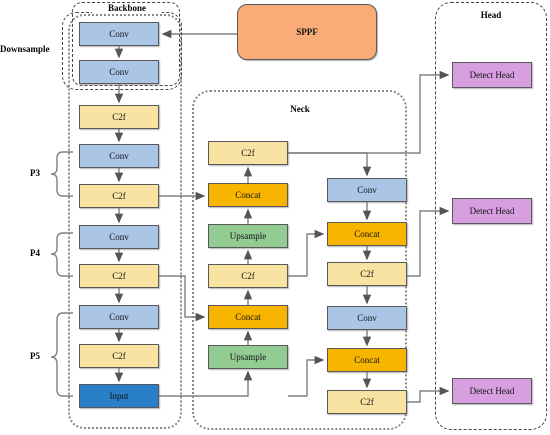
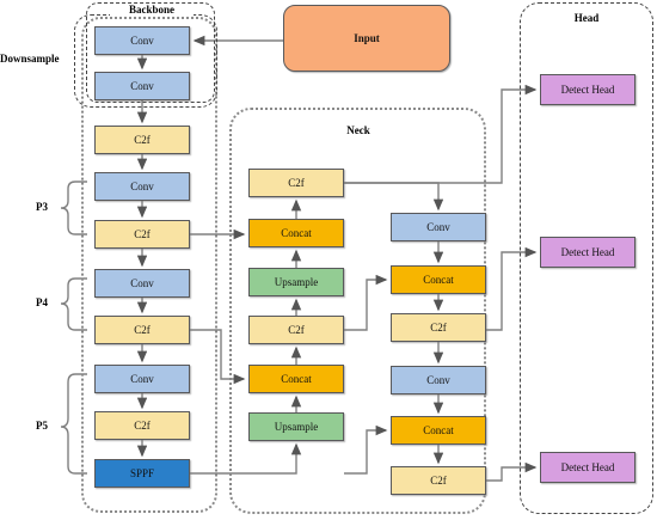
  Backbone
  Downsample
  Neck
  Head
  P3
  P4
  P5
- SPPF
+ Input
  Conv
  Conv
  C2f
  Conv
  C2f
  Conv
  C2f
  Conv
  C2f
- Input
+ SPPF
  C2f
  Concat
  Upsample
  C2f
  Concat
  Upsample
  Conv
  Concat
  C2f
  Conv
  Concat
  C2f
  Detect Head
  Detect Head
  Detect Head
